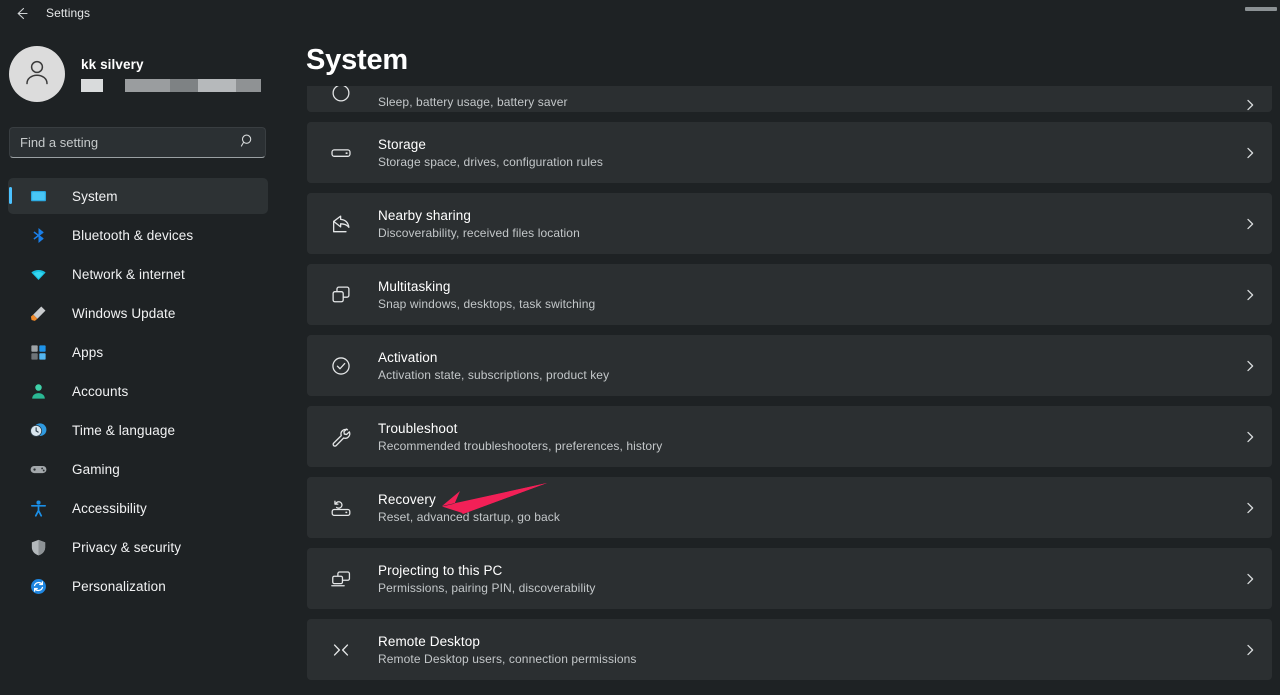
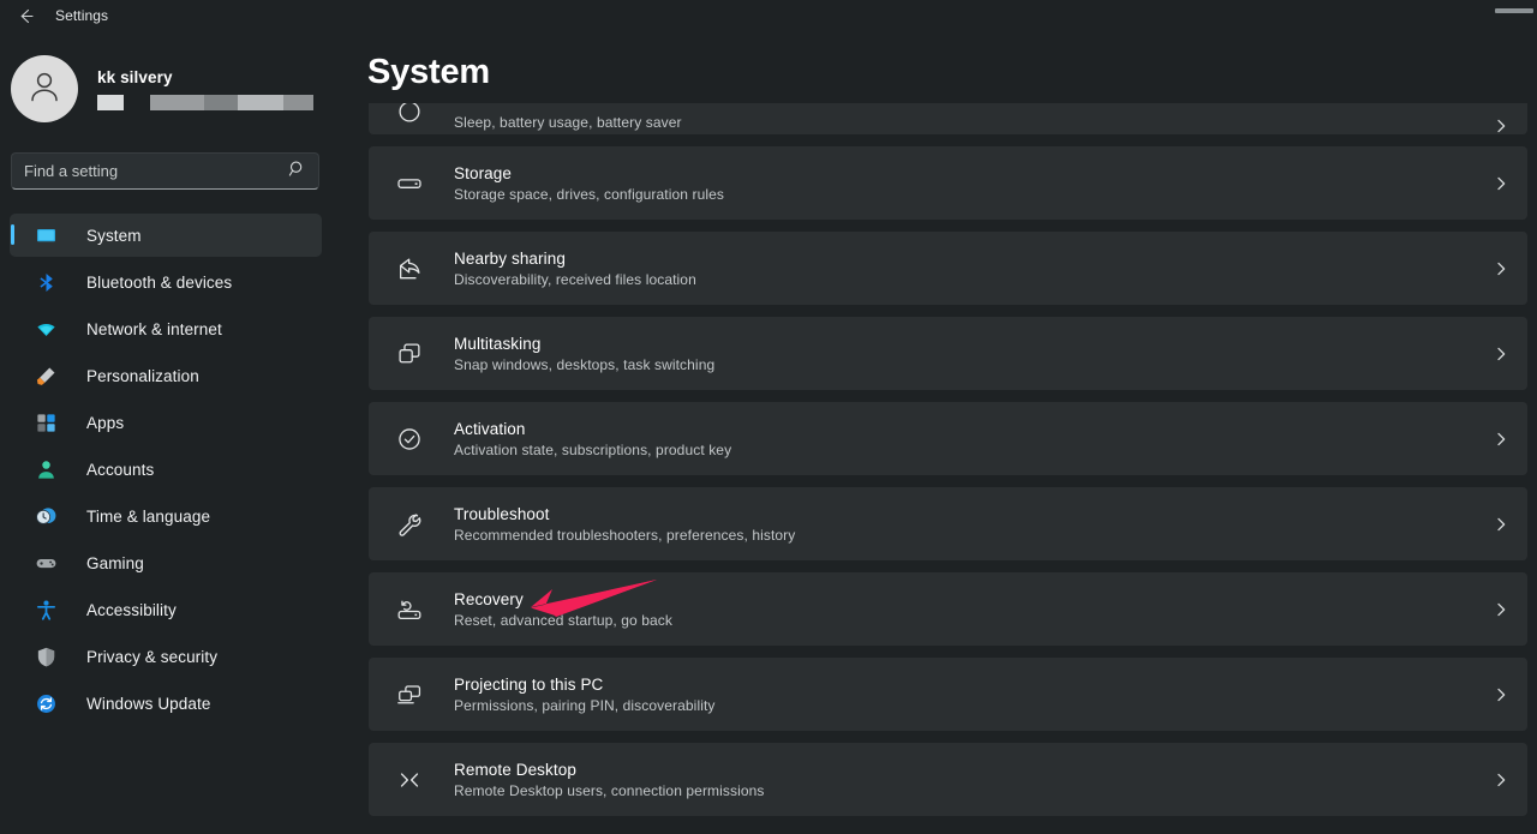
  Settings
  kk silvery
  Find a setting
  System
  Bluetooth & devices
  Network & internet
- Windows Update
+ Personalization
  Apps
  Accounts
  Time & language
  Gaming
  Accessibility
  Privacy & security
- Personalization
+ Windows Update
  Sleep, battery usage, battery saver
  Storage
  Storage space, drives, configuration rules
  Nearby sharing
  Discoverability, received files location
  Multitasking
  Snap windows, desktops, task switching
  Activation
  Activation state, subscriptions, product key
  Troubleshoot
  Recommended troubleshooters, preferences, history
  Recovery
  Reset, advanced startup, go back
  Projecting to this PC
  Permissions, pairing PIN, discoverability
  Remote Desktop
  Remote Desktop users, connection permissions
  System
